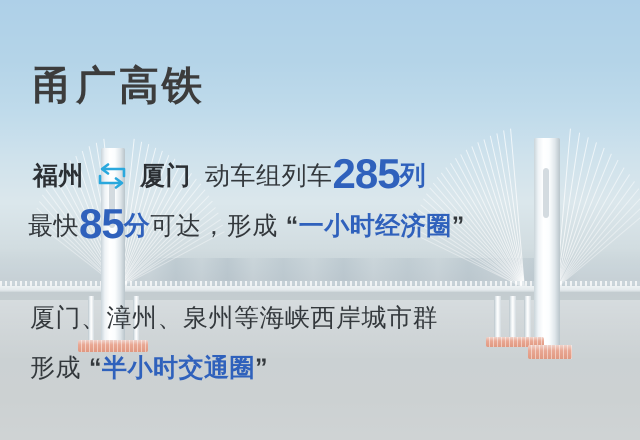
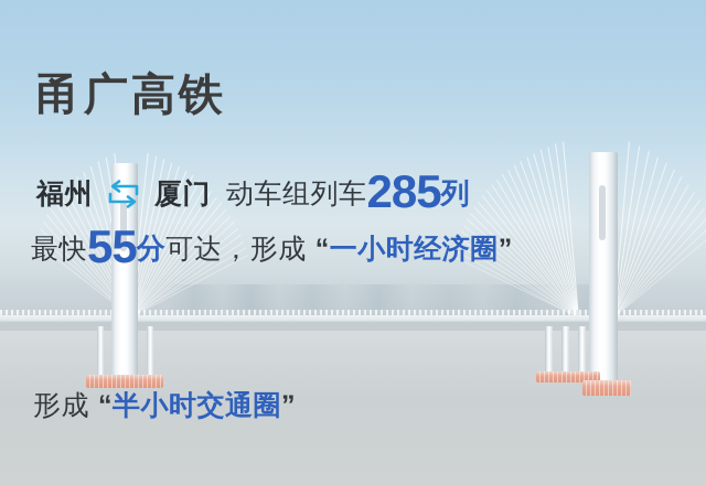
  甬广高铁
  福州 厦门 动车组列车285列
- 最快85分可达，形成 “一小时经济圈”
+ 最快55分可达，形成 “一小时经济圈”
- 厦门、漳州、泉州等海峡西岸城市群
  形成 “半小时交通圈”
